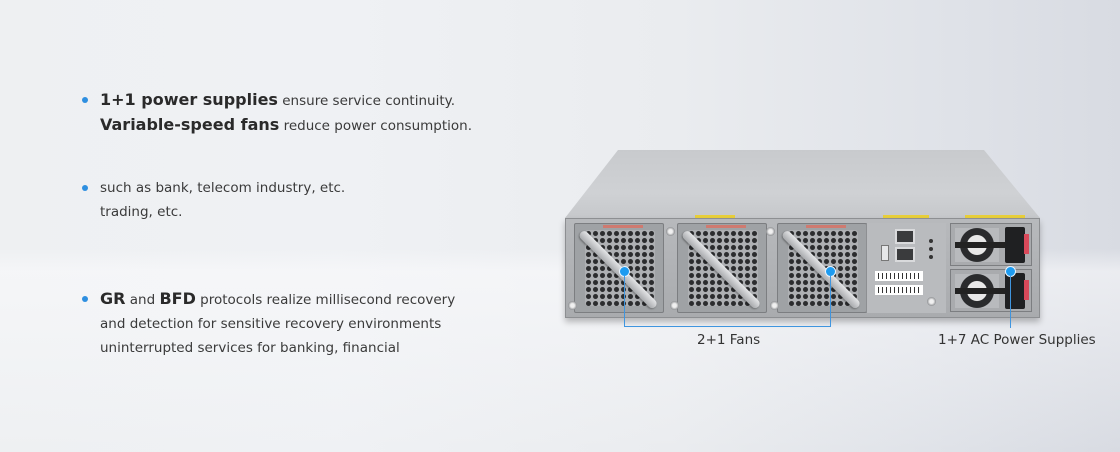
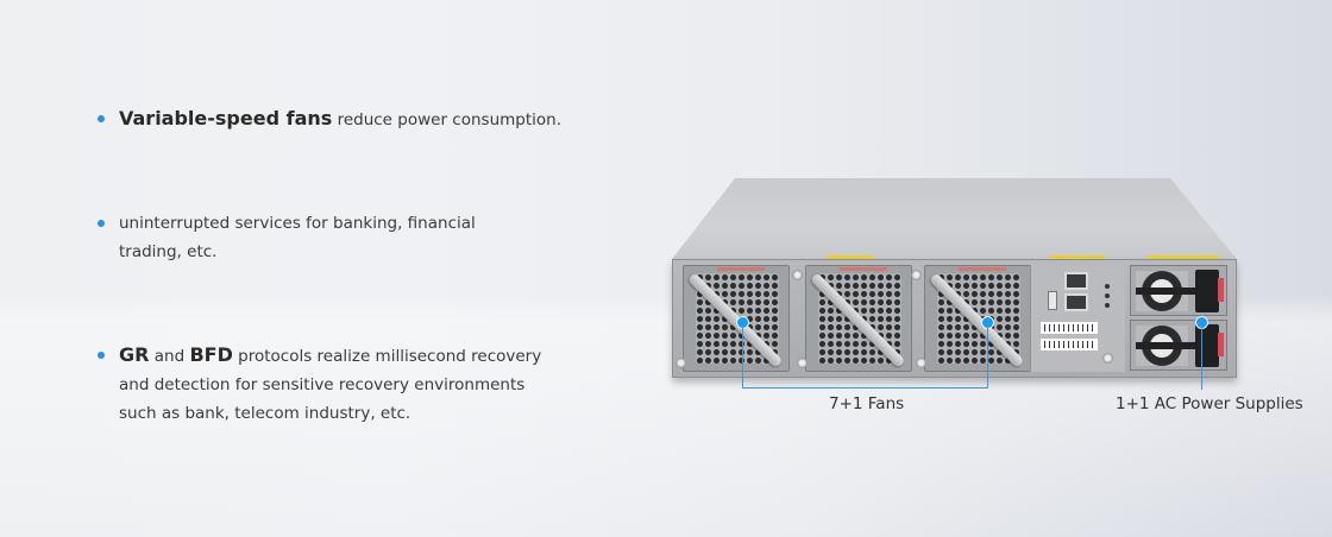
- 1+1 power supplies ensure service continuity.
  Variable-speed fans reduce power consumption.
- such as bank, telecom industry, etc.
+ uninterrupted services for banking, financial
  trading, etc.
  GR and BFD protocols realize millisecond recovery
  and detection for sensitive recovery environments
- uninterrupted services for banking, financial
+ such as bank, telecom industry, etc.
- 2+1 Fans
+ 7+1 Fans
- 1+7 AC Power Supplies
+ 1+1 AC Power Supplies
